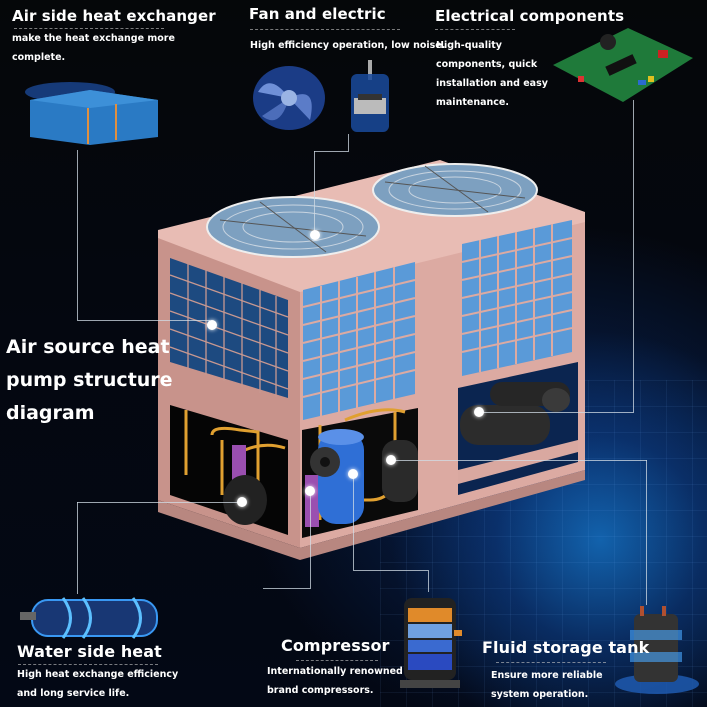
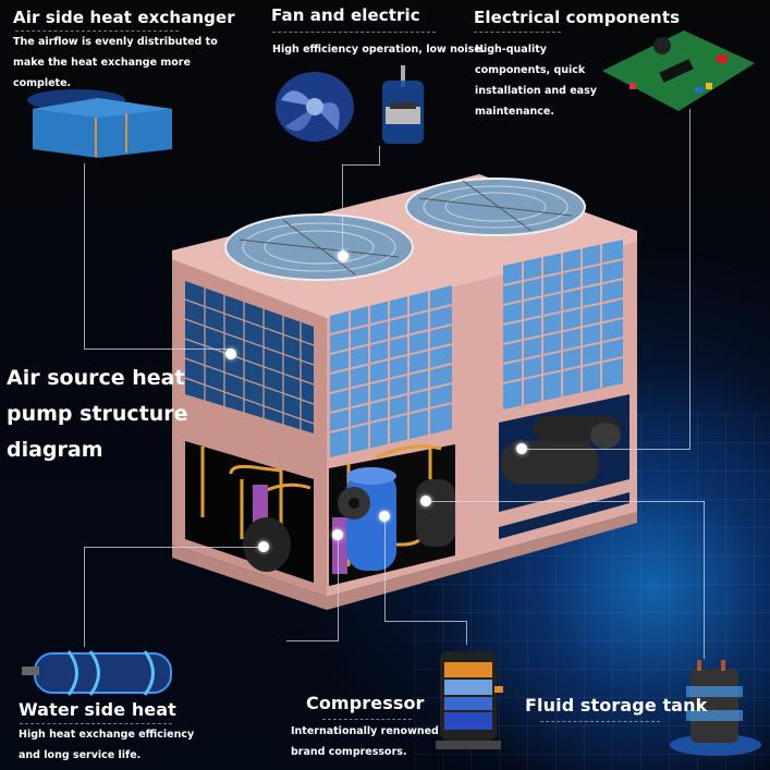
  Air side heat exchanger
+ The airflow is evenly distributed to
  make the heat exchange more
  complete.
  Fan and electric
  High efficiency operation, low noise.
  Electrical components
  High-quality
  components, quick
  installation and easy
  maintenance.
  Air source heat
  pump structure
  diagram
  Water side heat
  High heat exchange efficiency
  and long service life.
  Compressor
  Internationally renowned
  brand compressors.
  Fluid storage tank
- Ensure more reliable
- system operation.
